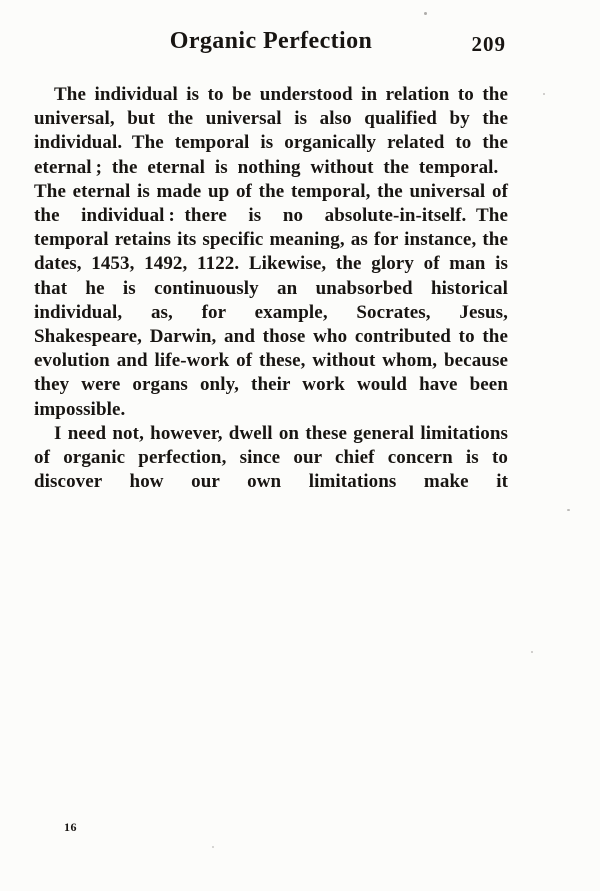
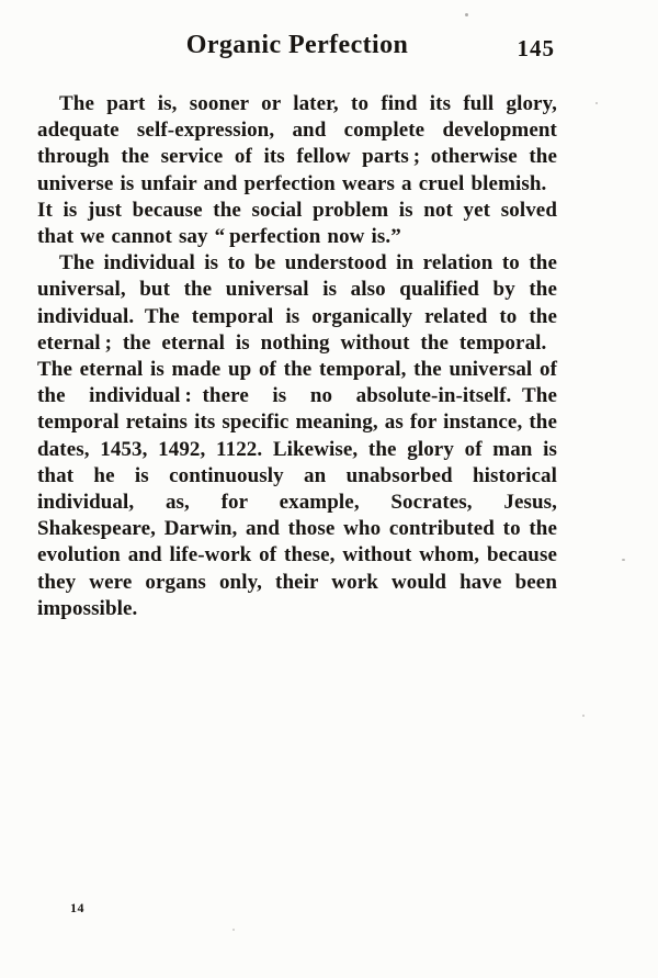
  Organic Perfection
- 209
+ 145
+ The part is, sooner or later, to find its full glory, adequate self-expression, and complete development through the service of its fellow parts ; otherwise the universe is unfair and perfection wears a cruel blemish. It is just because the social problem is not yet solved that we cannot say “ perfection now is.”
  The individual is to be understood in relation to the universal, but the universal is also qualified by the individual. The temporal is organically related to the eternal ; the eternal is nothing without the temporal. The eternal is made up of the temporal, the universal of the individual : there is no absolute-in-itself. The temporal retains its specific meaning, as for instance, the dates, 1453, 1492, 1122. Likewise, the glory of man is that he is continuously an unabsorbed historical individual, as, for example, Socrates, Jesus, Shakespeare, Darwin, and those who contributed to the evolution and life-work of these, without whom, because they were organs only, their work would have been impossible.
- I need not, however, dwell on these general limitations of organic perfection, since our chief concern is to discover how our own limitations make it
- 16
+ 14
